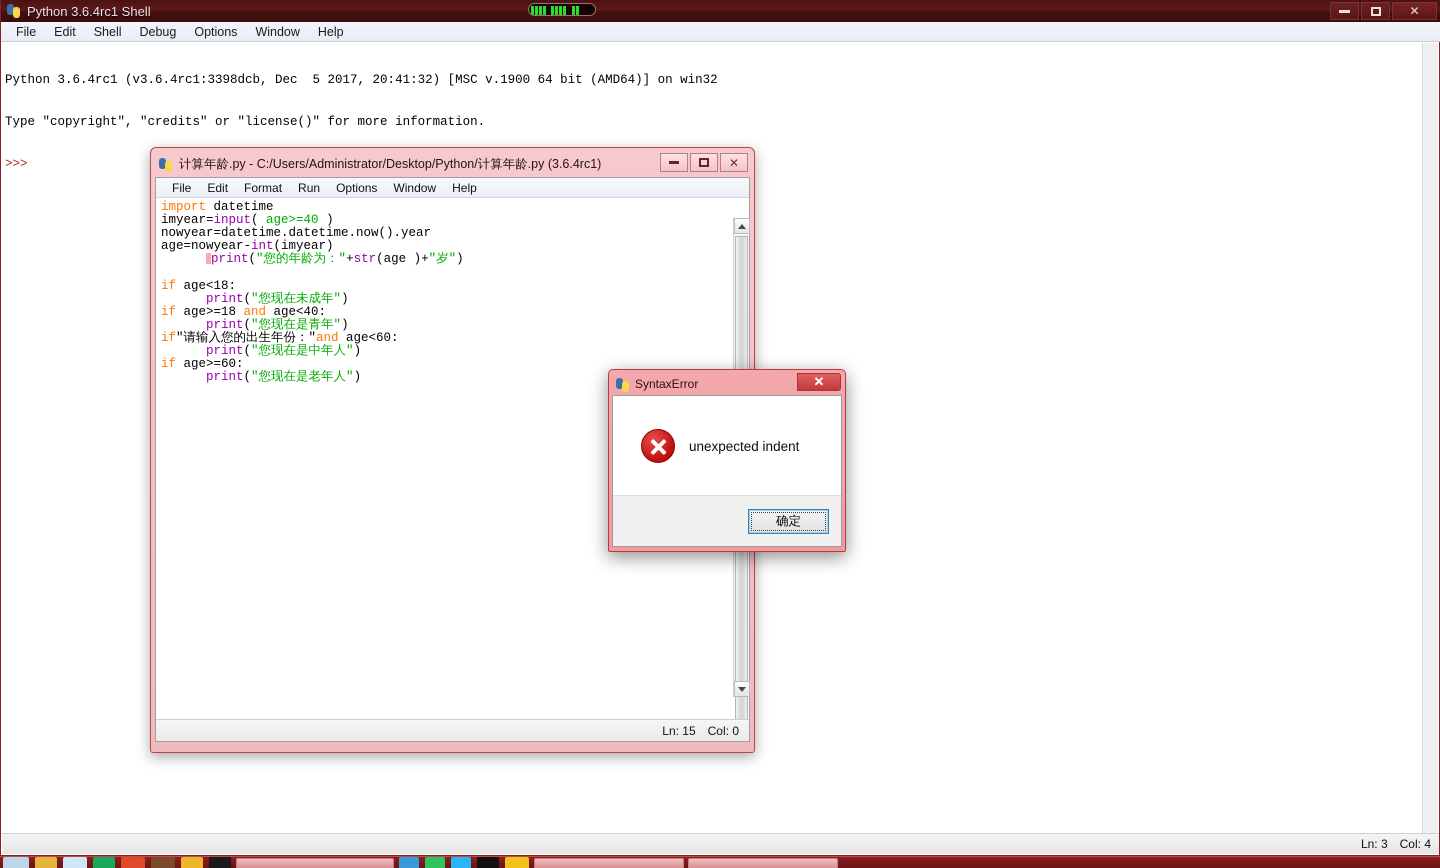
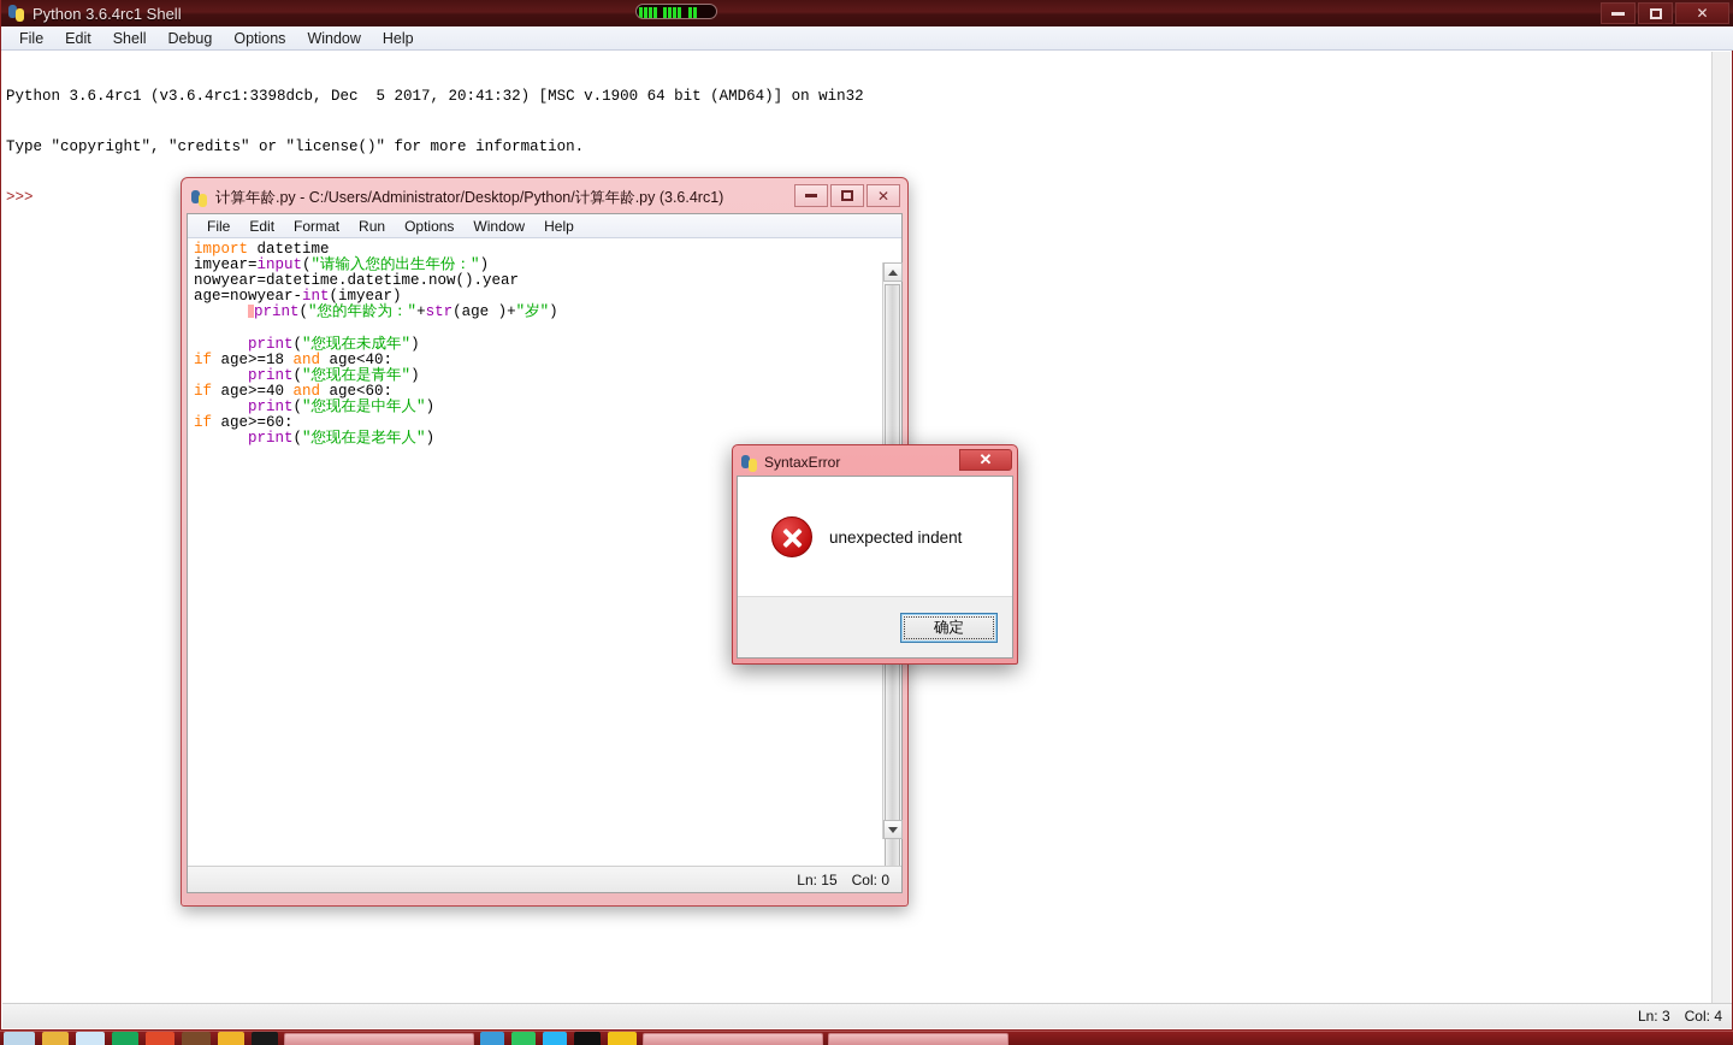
  Python 3.6.4rc1 Shell
  ✕
  File
  Edit
  Shell
  Debug
  Options
  Window
  Help
  Python 3.6.4rc1 (v3.6.4rc1:3398dcb, Dec 5 2017, 20:41:32) [MSC v.1900 64 bit (AMD64)] on win32
  Type "copyright", "credits" or "license()" for more information.
  >>>
  Ln: 3
  Col: 4
  计算年龄.py - C:/Users/Administrator/Desktop/Python/计算年龄.py (3.6.4rc1)
  ✕
  File
  Edit
  Format
  Run
  Options
  Window
  Help
  import datetime
- imyear=input( age>=40 )
+ imyear=input("请输入您的出生年份：")
  nowyear=datetime.datetime.now().year
  age=nowyear-int(imyear)
  print("您的年龄为："+str(age )+"岁")
- if age<18:
  print("您现在未成年")
  if age>=18 and age<40:
  print("您现在是青年")
- if"请输入您的出生年份："and age<60:
+ if age>=40 and age<60:
  print("您现在是中年人")
  if age>=60:
  print("您现在是老年人")
  Ln: 15
  Col: 0
  SyntaxError
  ✕
  unexpected indent
  确定
